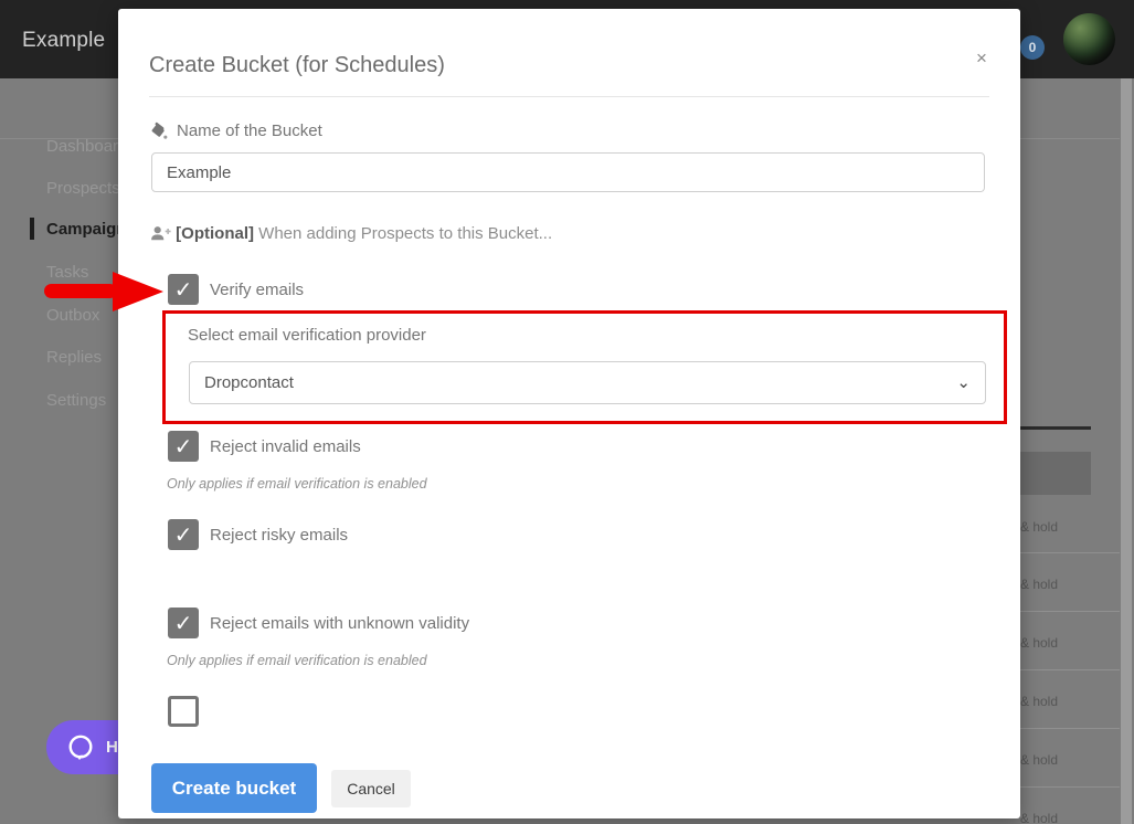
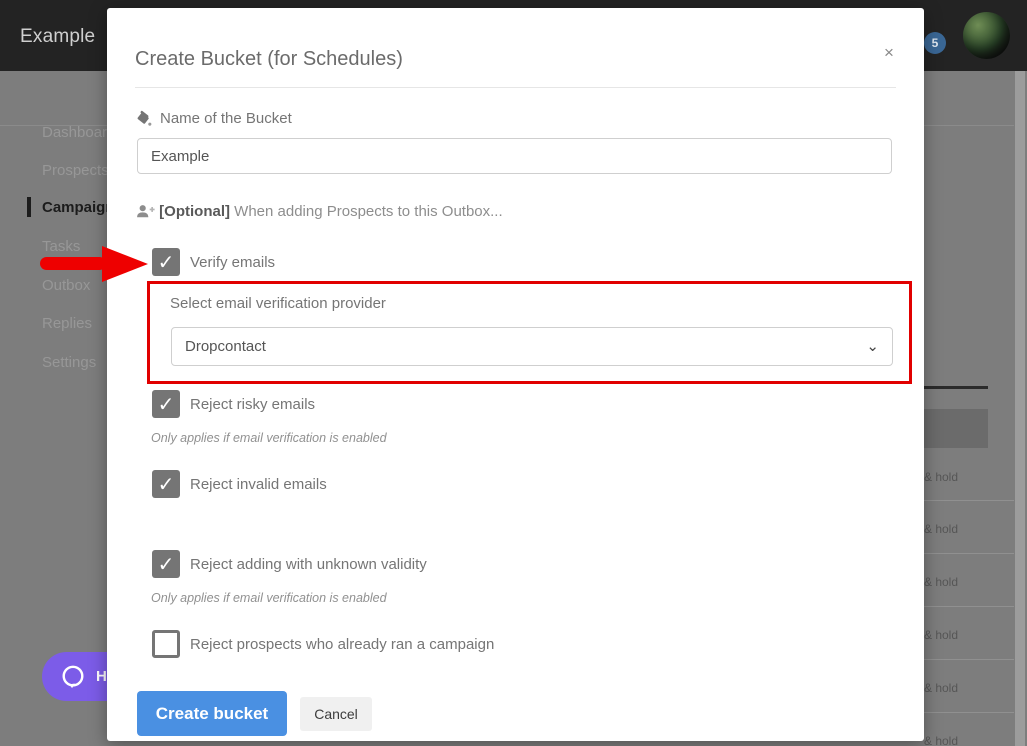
  Example
- 0
+ 5
  Dashboar
  Prospects
  Campaig
  Tasks
  Outbox
  Replies
  Settings
  & hold
  & hold
  & hold
  & hold
  & hold
  & hold
  H
  Create Bucket (for Schedules)
  ×
  Name of the Bucket
  Example
- [Optional] When adding Prospects to this Bucket...
+ [Optional] When adding Prospects to this Outbox...
  ✓
  Verify emails
  Select email verification provider
  Dropcontact
  ⌄
  ✓
- Reject invalid emails
+ Reject risky emails
  Only applies if email verification is enabled
  ✓
- Reject risky emails
+ Reject invalid emails
  ✓
- Reject emails with unknown validity
+ Reject adding with unknown validity
  Only applies if email verification is enabled
+ Reject prospects who already ran a campaign
  Create bucket
  Cancel
